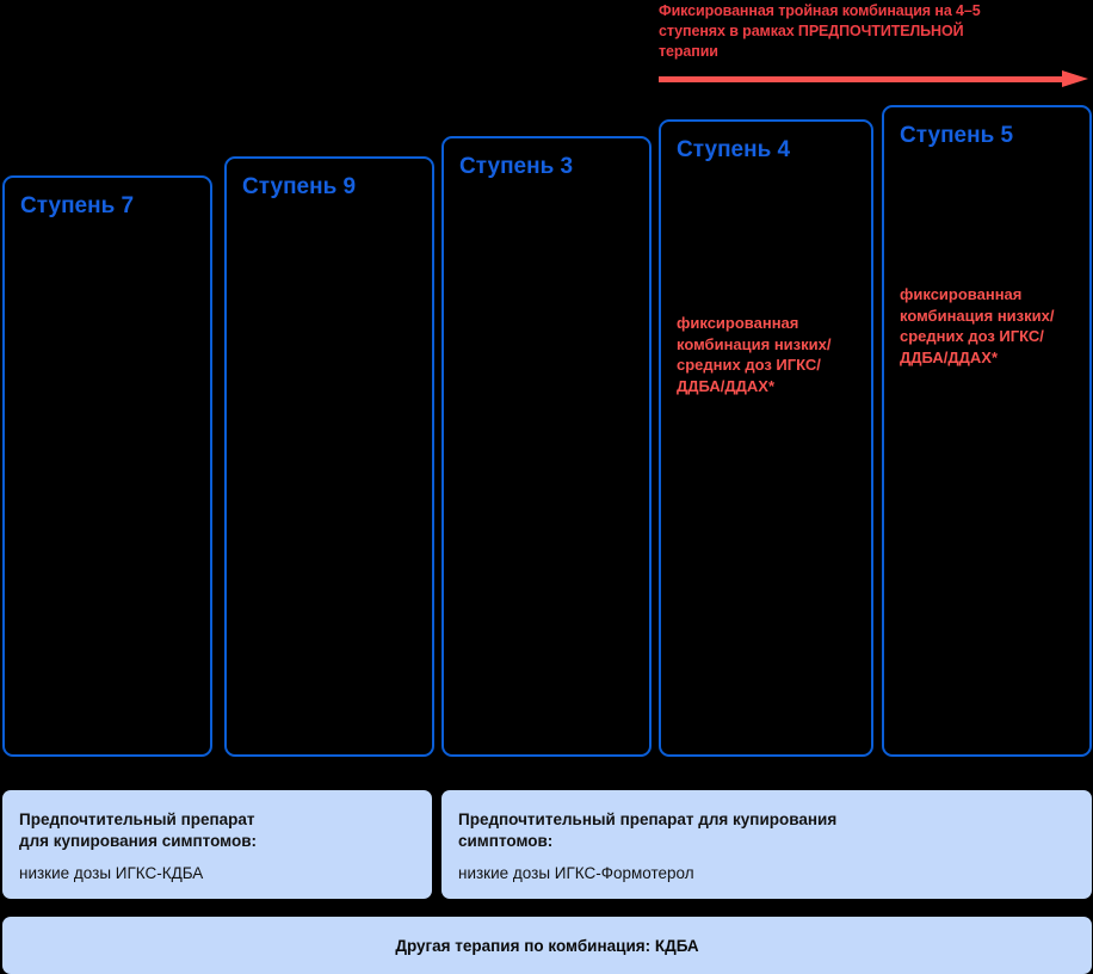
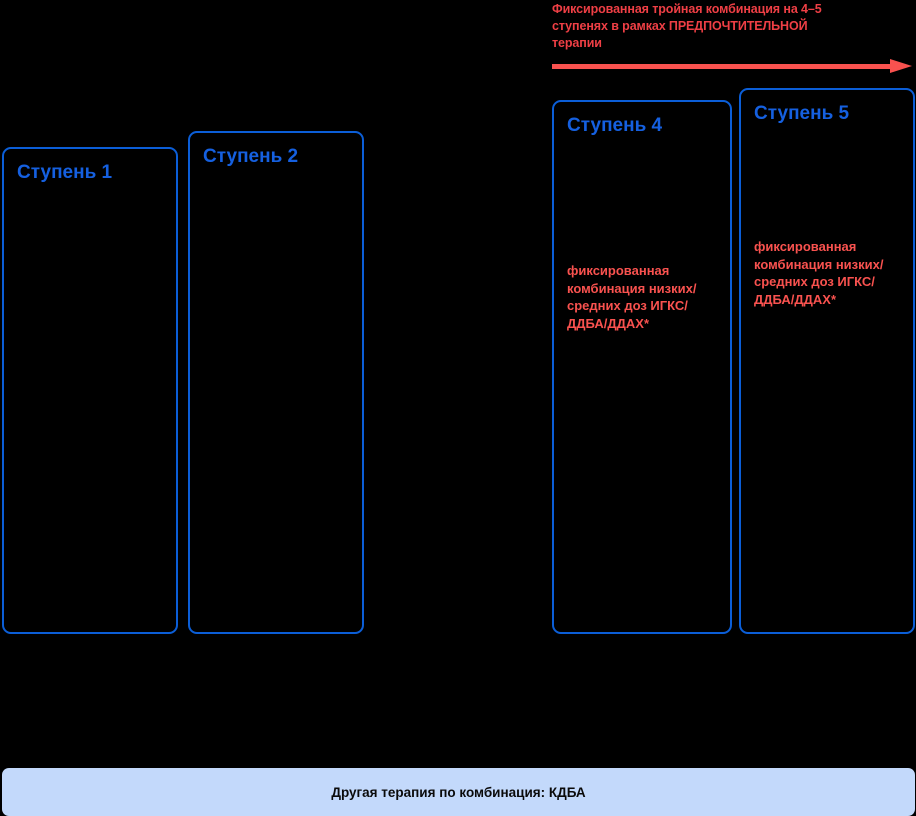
  Фиксированная тройная комбинация на 4–5
  ступенях в рамках ПРЕДПОЧТИТЕЛЬНОЙ
  терапии
- Ступень 7
+ Ступень 1
- Ступень 9
+ Ступень 2
- Ступень 3
  Ступень 4
  фиксированная комбинация низких/средних доз ИГКС/ДДБА/ДДАХ*
  Ступень 5
  фиксированная комбинация низких/средних доз ИГКС/ДДБА/ДДАХ*
- Предпочтительный препарат
- для купирования симптомов:
- низкие дозы ИГКС-КДБА
- Предпочтительный препарат для купирования
- симптомов:
- низкие дозы ИГКС-Формотерол
  Другая терапия по комбинация: КДБА
